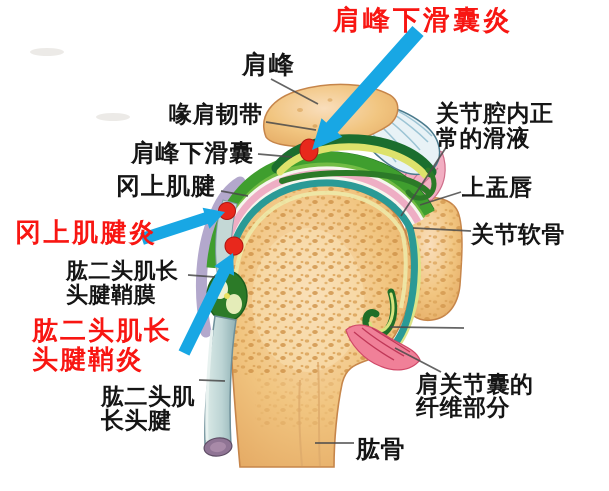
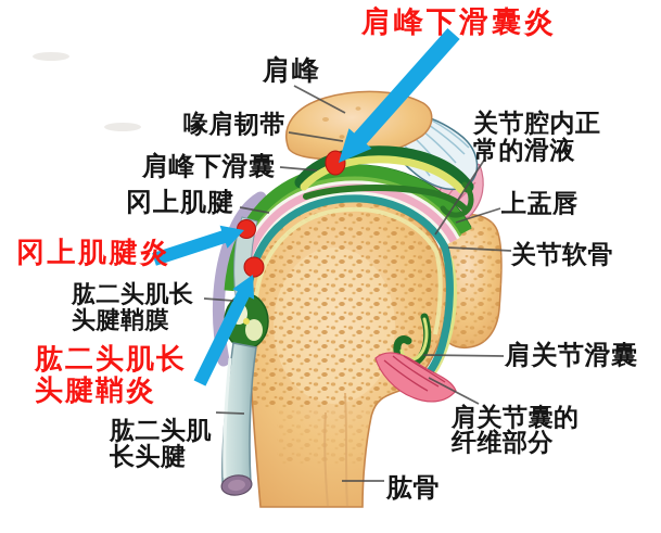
  肩峰下滑囊炎
  肩峰
  喙肩韧带
  肩峰下滑囊
  冈上肌腱
  冈上肌腱炎
  肱二头肌长
  头腱鞘膜
  肱二头肌长
  头腱鞘炎
  肱二头肌
  长头腱
  关节腔内正
  常的滑液
  上盂唇
  关节软骨
+ 肩关节滑囊
  肩关节囊的
  纤维部分
  肱骨
